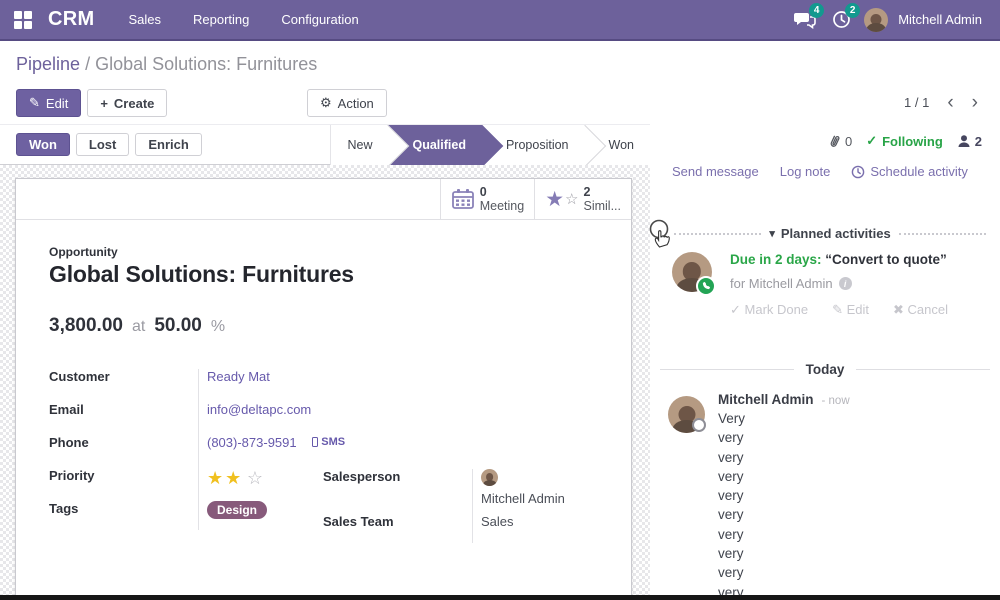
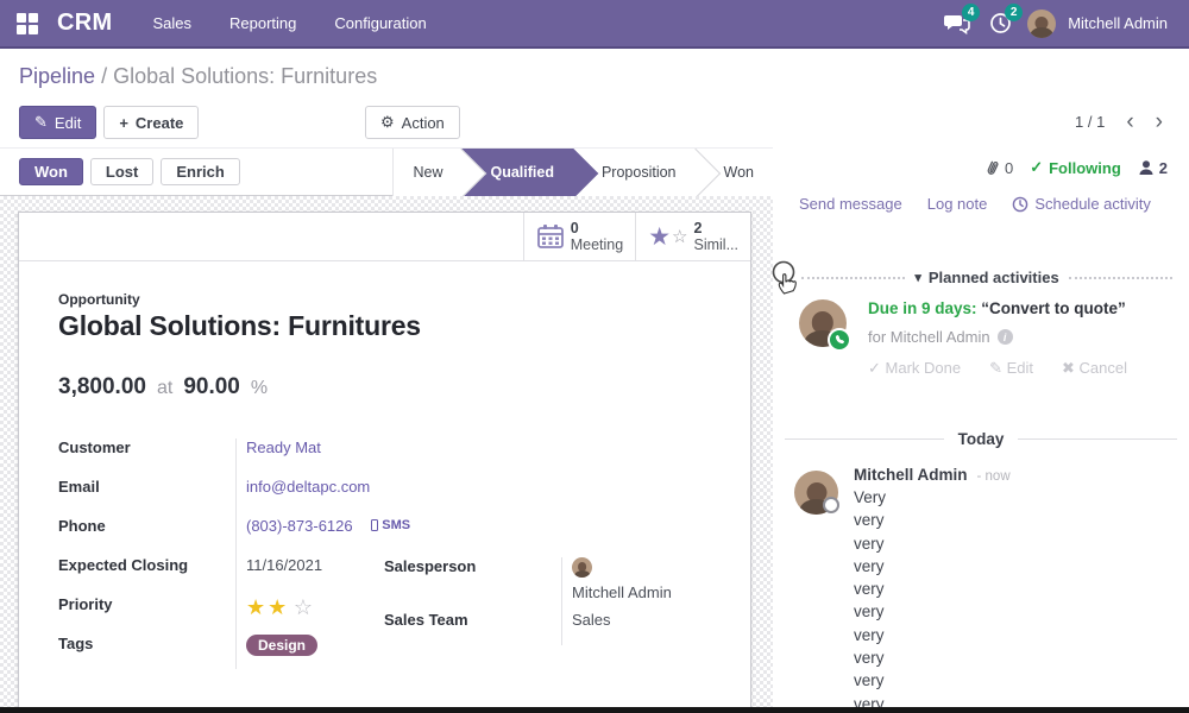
  CRM
  Sales
  Reporting
  Configuration
  4
  2
  Mitchell Admin
  Pipeline / Global Solutions: Furnitures
  ✎
  Edit
  +
  Create
  ⚙
  Action
  1 / 1
  ‹
  ›
  Won
  Lost
  Enrich
  New
  Qualified
  Proposition
  Won
  0
  Meeting
  ★
  ☆
  2
  Simil...
  Opportunity
  Global Solutions: Furnitures
  3,800.00
  at
- 50.00
+ 90.00
  %
  Customer
  Ready Mat
  Email
  info@deltapc.com
  Phone
- (803)-873-9591
+ (803)-873-6126
  SMS
+ Expected Closing
+ 11/16/2021
  Priority
  ★★ ☆
  Tags
  Design
  Salesperson
  Mitchell Admin
  Sales Team
  Sales
  0
  ✓
  Following
  2
  Send message
  Log note
  Schedule activity
  ▾
  Planned activities
- Due in 2 days: “Convert to quote”
+ Due in 9 days: “Convert to quote”
  for Mitchell Admin
  i
  ✓ Mark Done
  ✎ Edit
  ✖ Cancel
  Today
  Mitchell Admin
  - now
  Very
  very
  very
  very
  very
  very
  very
  very
  very
  very
